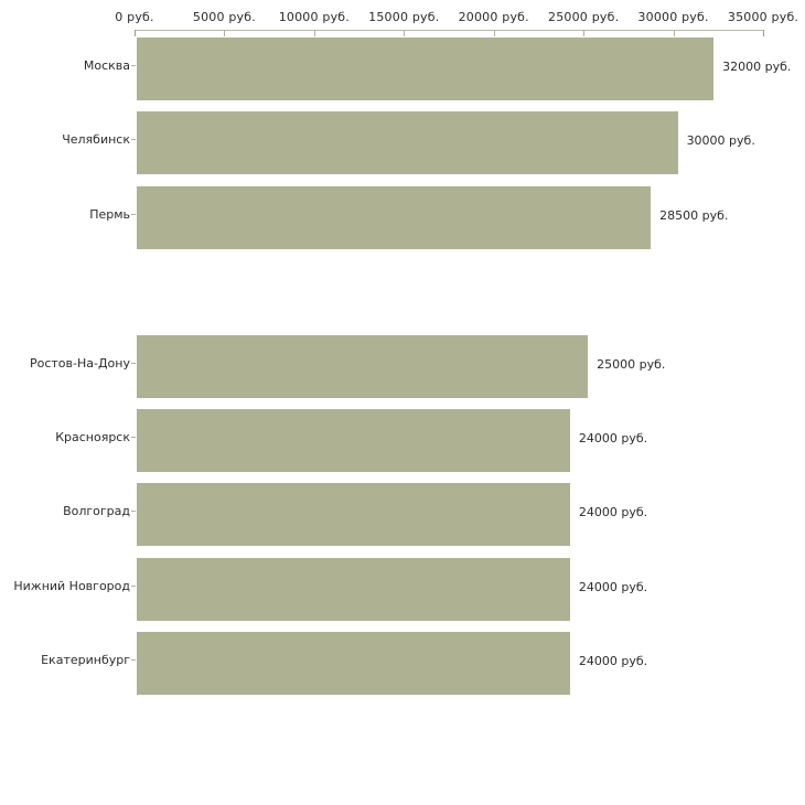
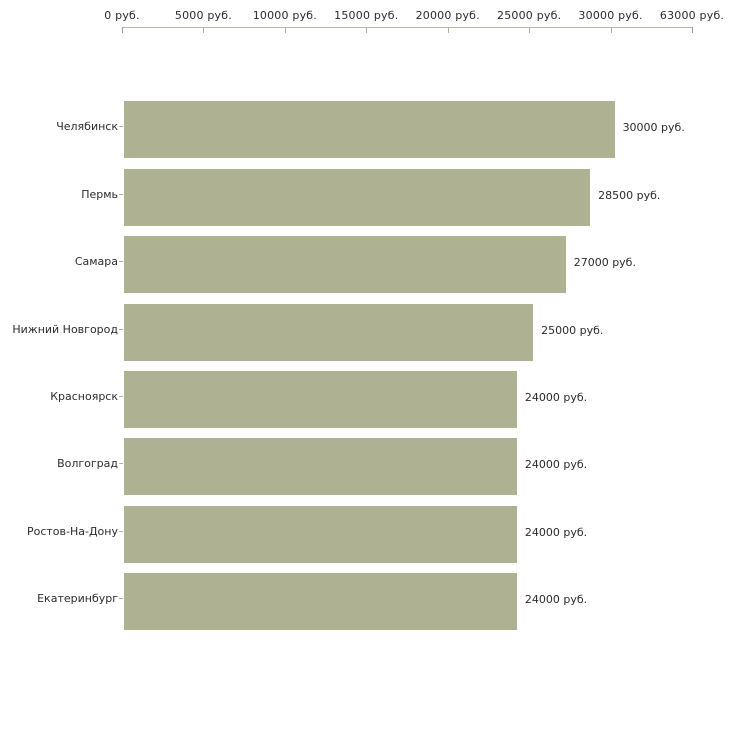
  0 руб.
  5000 руб.
  10000 руб.
  15000 руб.
  20000 руб.
  25000 руб.
  30000 руб.
- 35000 руб.
+ 63000 руб.
- Москва
- 32000 руб.
  Челябинск
  30000 руб.
  Пермь
  28500 руб.
+ Самара
+ 27000 руб.
- Ростов-На-Дону
+ Нижний Новгород
  25000 руб.
  Красноярск
  24000 руб.
  Волгоград
  24000 руб.
- Нижний Новгород
+ Ростов-На-Дону
  24000 руб.
  Екатеринбург
  24000 руб.
